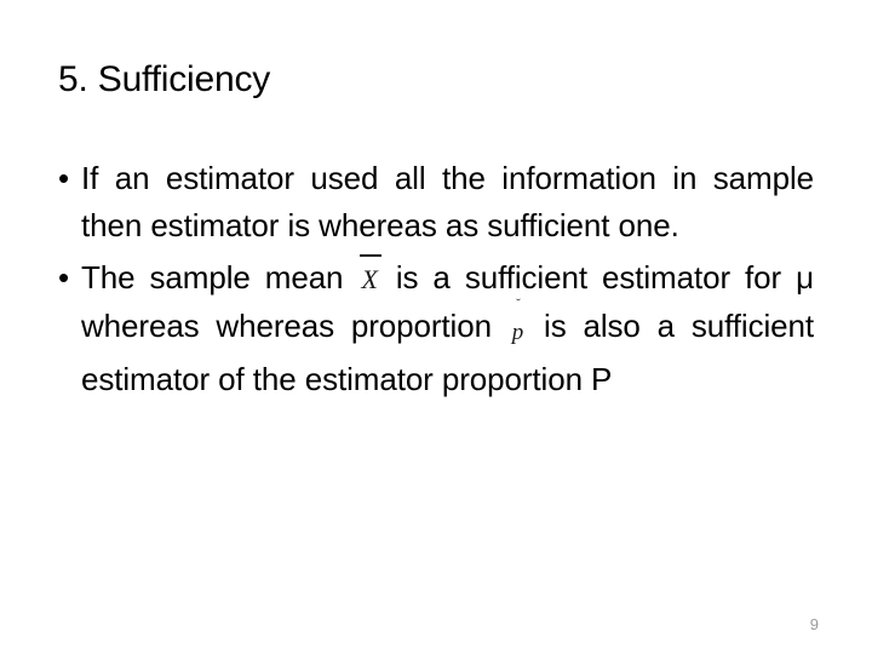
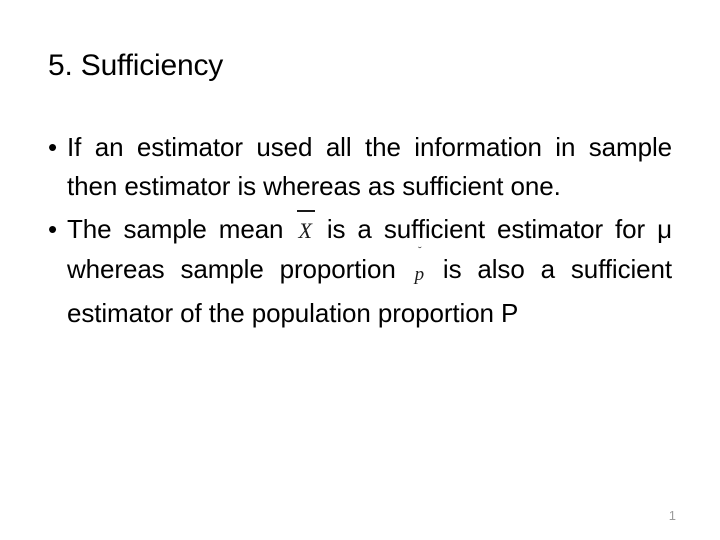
  5. Sufficiency
  •
  If an estimator used all the information in sample then estimator is whereas as sufficient one.
  •
- The sample mean X is a sufficient estimator for μ whereas whereas proportion
+ The sample mean X is a sufficient estimator for μ whereas sample proportion
  ˘
- p is also a sufficient estimator of the estimator proportion P
+ p is also a sufficient estimator of the population proportion P
- 9
+ 1
